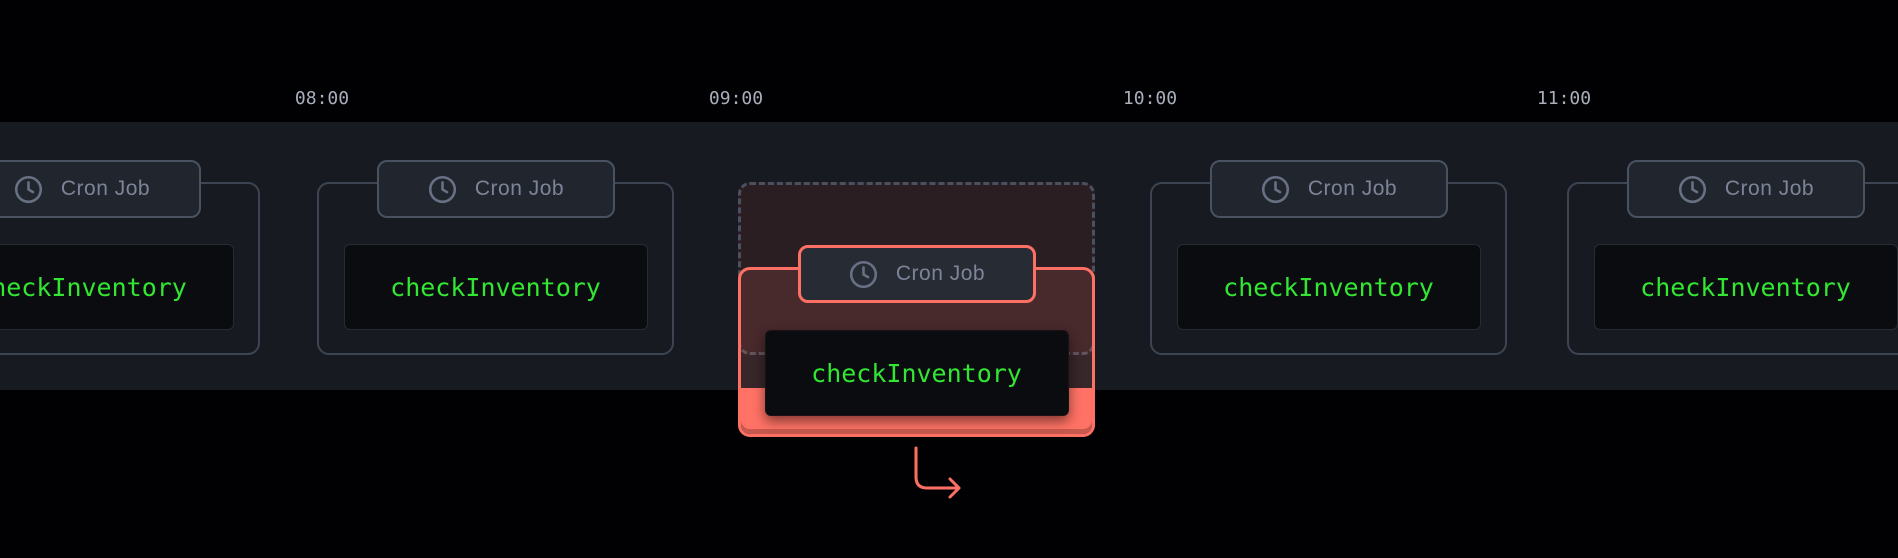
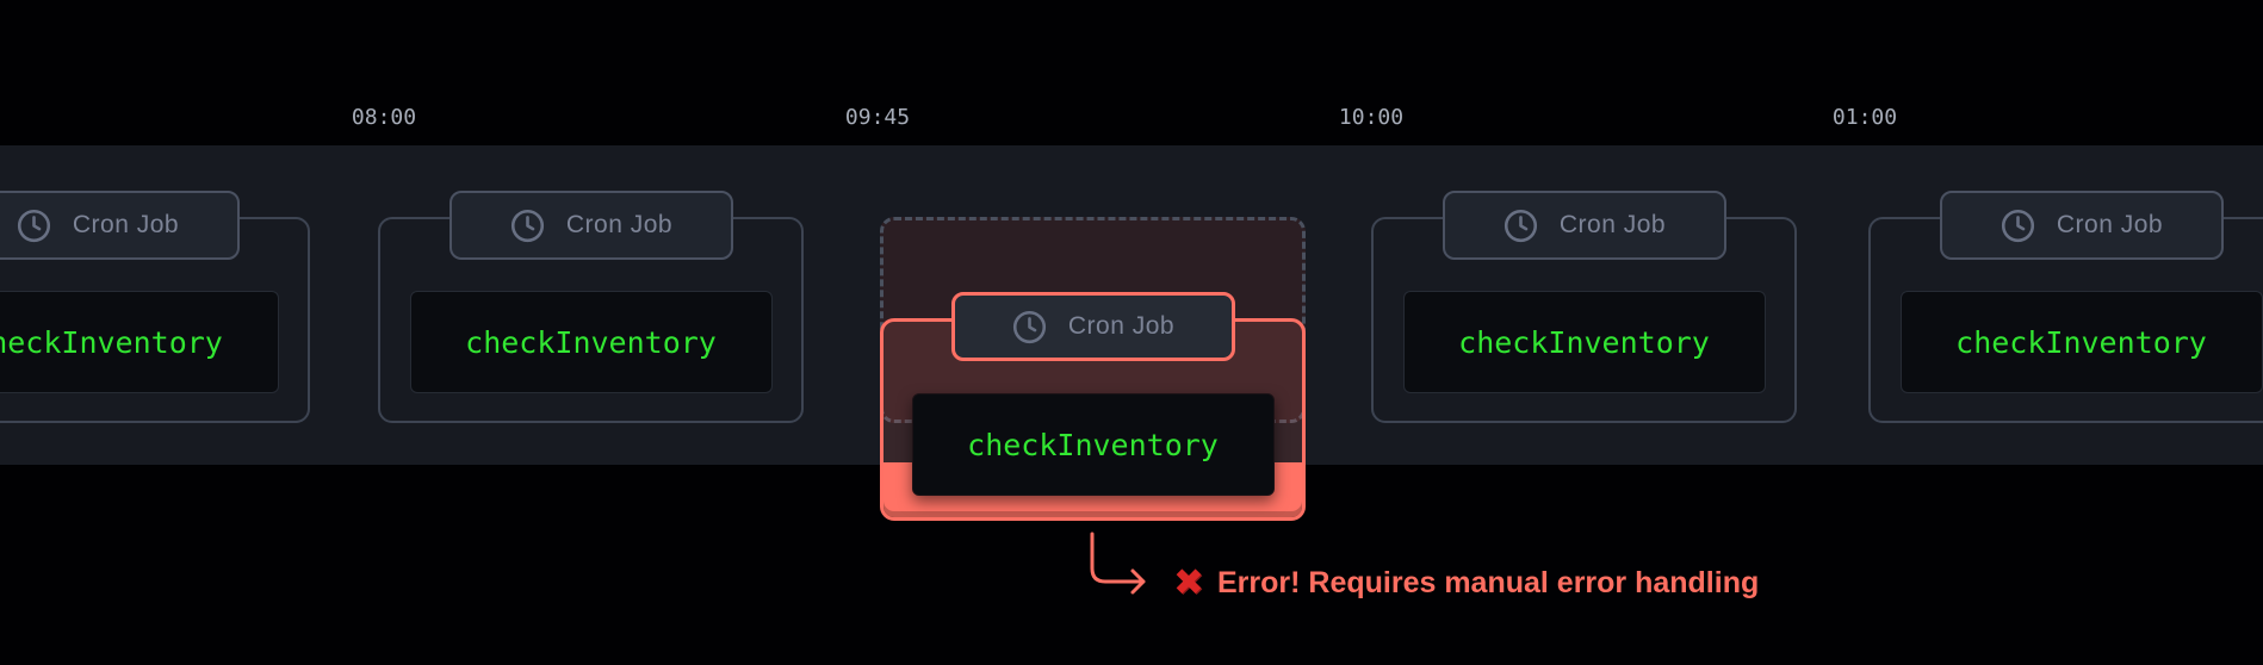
  08:00
- 09:00
+ 09:45
  10:00
- 11:00
+ 01:00
  Cron Job
  eckInventory
  Cron Job
  checkInventory
  Cron Job
  checkInventory
  Cron Job
  checkInventory
  Cron Job
  checkInventory
+ ✖
+ Error! Requires manual error handling
